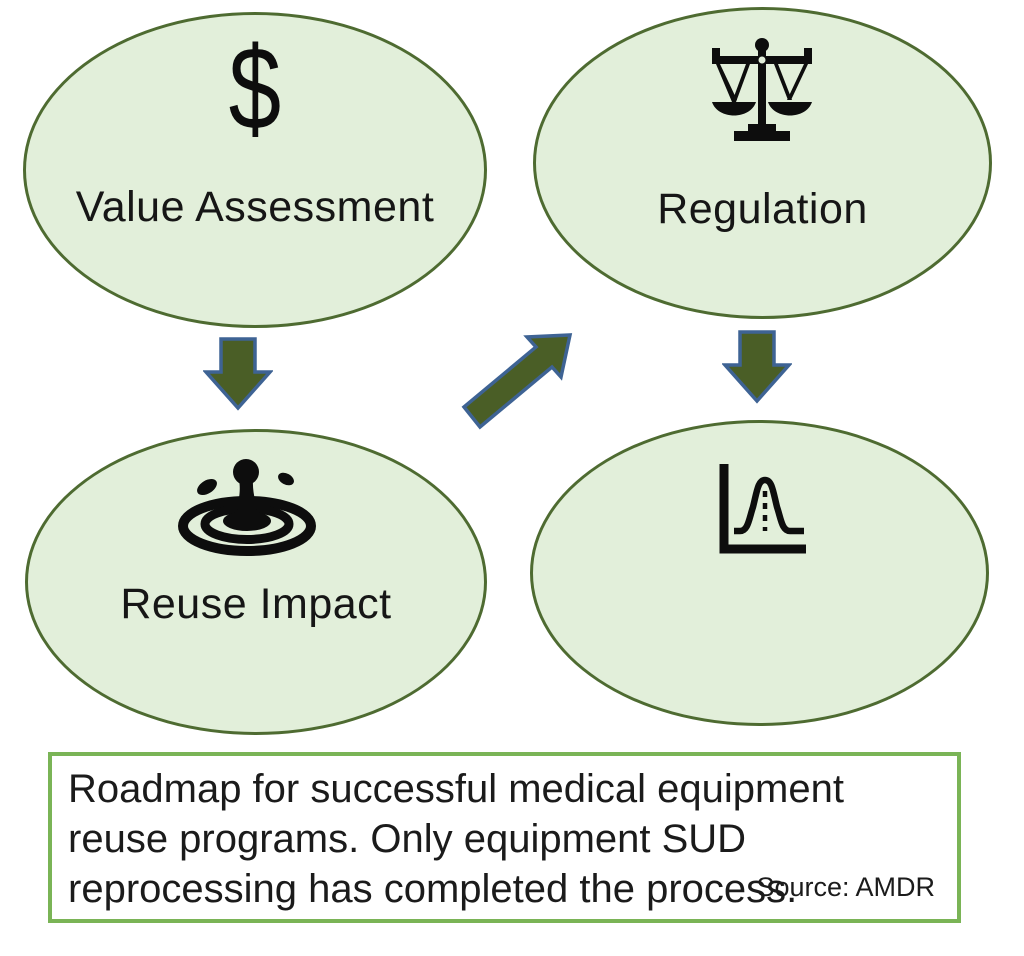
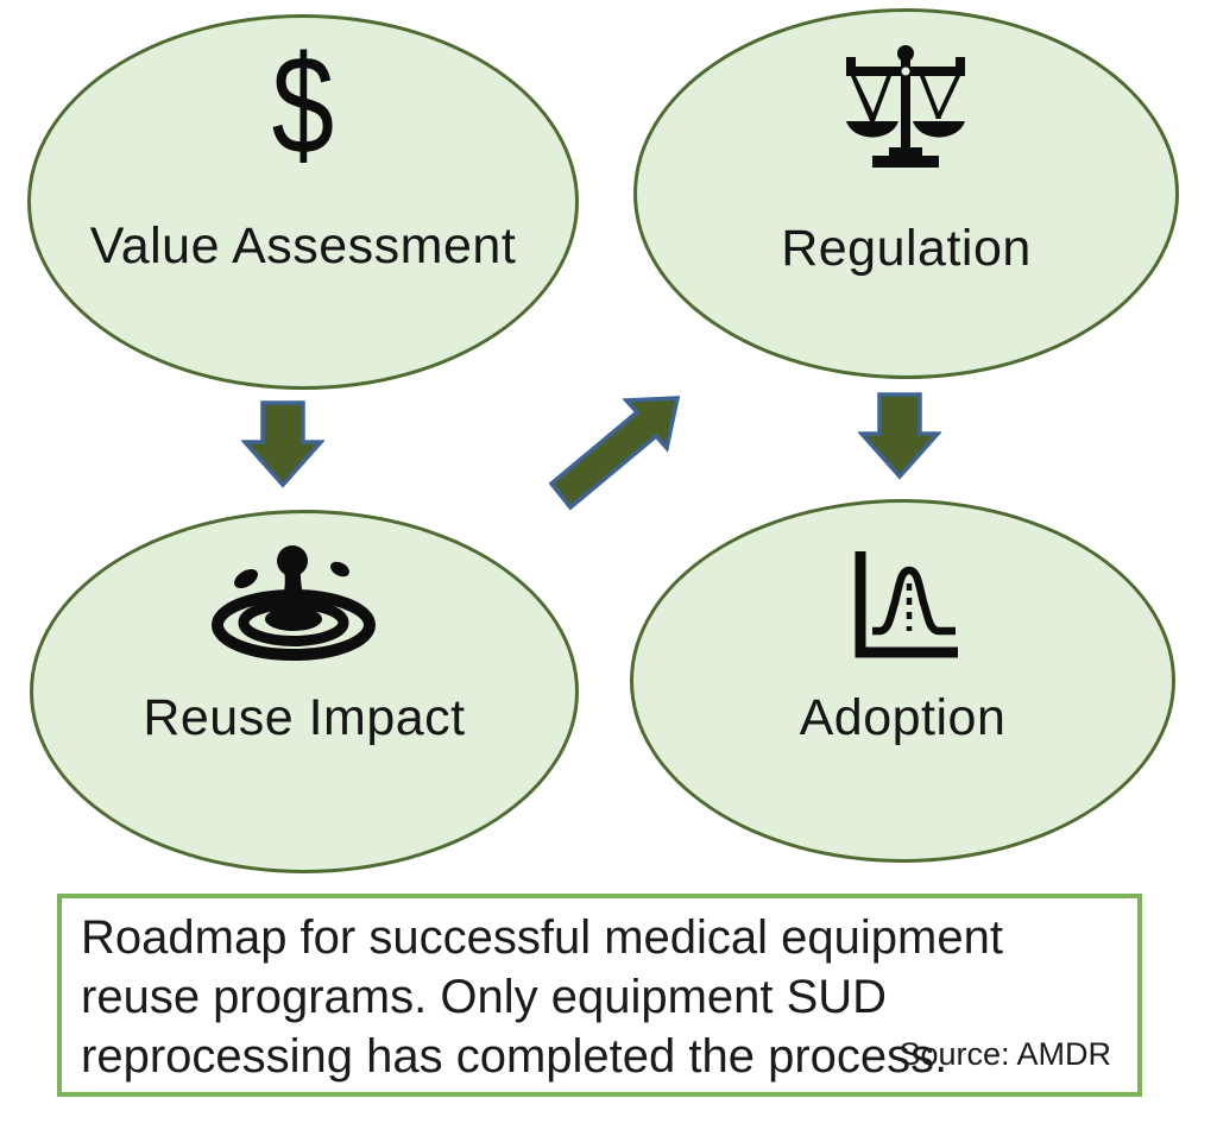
  $
  Value Assessment
  Regulation
  Reuse Impact
+ Adoption
  Roadmap for successful medical equipment reuse programs. Only equipment SUD reprocessing has completed the process.
  Source: AMDR
